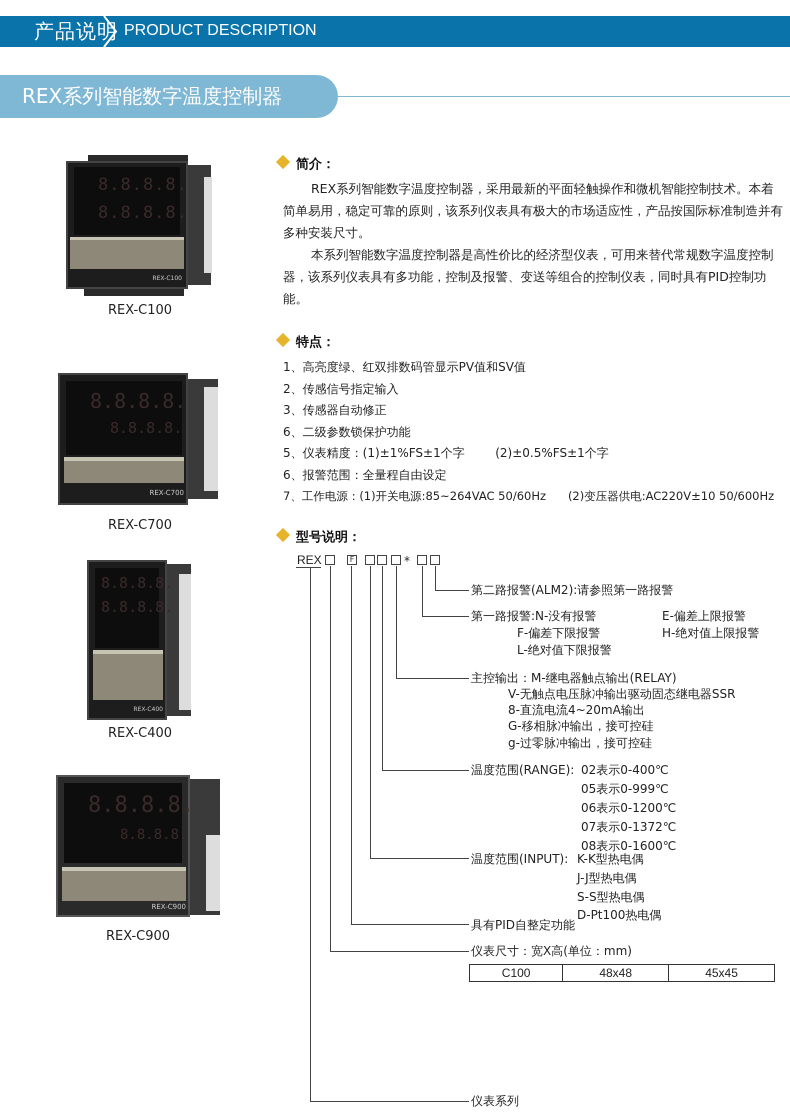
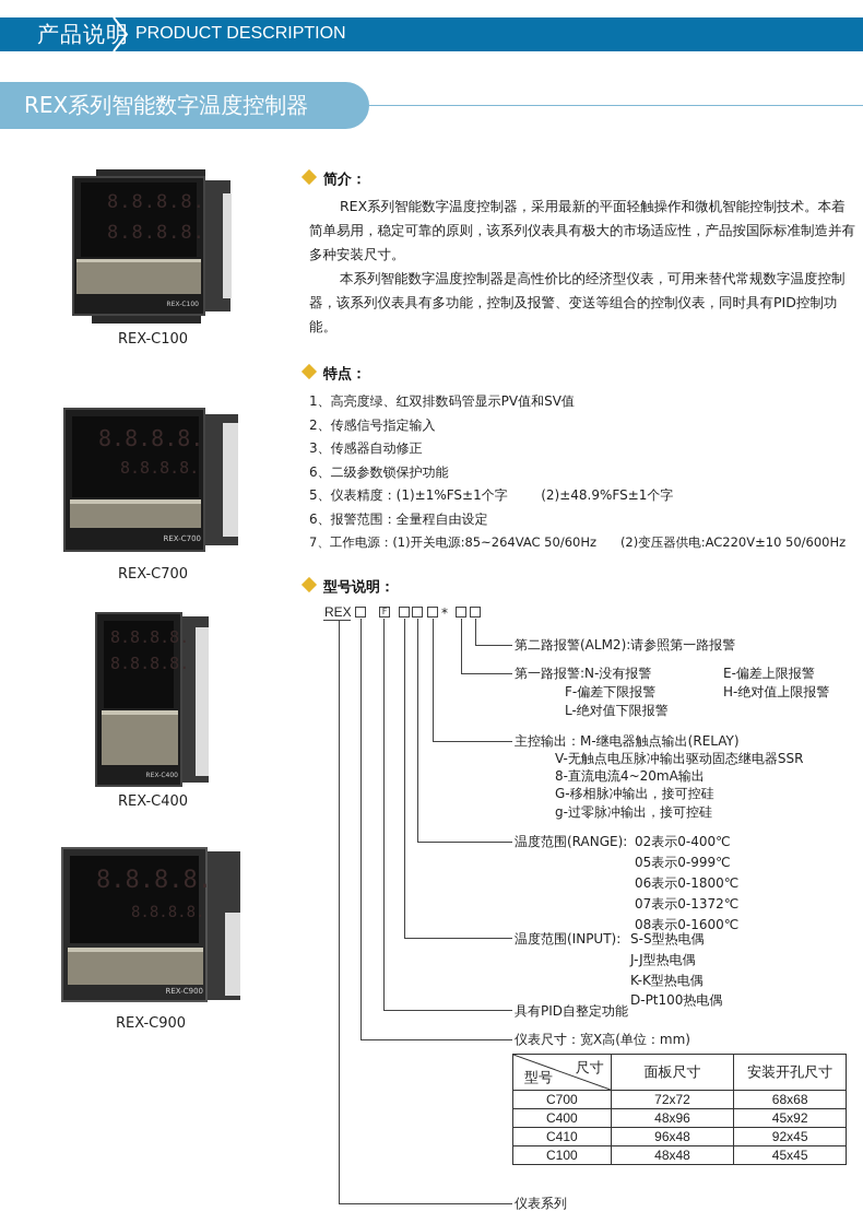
  产品说明
  PRODUCT DESCRIPTION
  REX系列智能数字温度控制器
  8.8.8.8.
  8.8.8.8.
  REX-C100
  8.8.8.8.
  8.8.8.8.
  REX-C700
  REX-C700
  8.8.8.8.
  8.8.8.8.
  REX-C400
  8.8.8.8.
  8.8.8.8.
  REX-C900
  REX-C900
  简介：
  REX系列智能数字温度控制器，采用最新的平面轻触操作和微机智能控制技术。本着简单易用，稳定可靠的原则，该系列仪表具有极大的市场适应性，产品按国际标准制造并有多种安装尺寸。
  本系列智能数字温度控制器是高性价比的经济型仪表，可用来替代常规数字温度控制器，该系列仪表具有多功能，控制及报警、变送等组合的控制仪表，同时具有PID控制功能。
  特点：
  1、高亮度绿、红双排数码管显示PV值和SV值
  2、传感信号指定输入
  3、传感器自动修正
  6、二级参数锁保护功能
- 5、仪表精度：(1)±1%FS±1个字 (2)±0.5%FS±1个字
+ 5、仪表精度：(1)±1%FS±1个字 (2)±48.9%FS±1个字
  6、报警范围：全量程自由设定
  7、工作电源：(1)开关电源:85~264VAC 50/60Hz (2)变压器供电:AC220V±10 50/600Hz
  型号说明：
  REX
  F
  *
  第二路报警(ALM2):请参照第一路报警
  第一路报警:N-没有报警
  F-偏差下限报警
  L-绝对值下限报警
  E-偏差上限报警
  H-绝对值上限报警
  主控输出：M-继电器触点输出(RELAY)
  V-无触点电压脉冲输出驱动固态继电器SSR
  8-直流电流4~20mA输出
  G-移相脉冲输出，接可控硅
  g-过零脉冲输出，接可控硅
  温度范围(RANGE):
  02表示0-400℃
  05表示0-999℃
- 06表示0-1200℃
+ 06表示0-1800℃
  07表示0-1372℃
  08表示0-1600℃
  温度范围(INPUT):
- K-K型热电偶
+ S-S型热电偶
  J-J型热电偶
- S-S型热电偶
+ K-K型热电偶
  D-Pt100热电偶
  具有PID自整定功能
  仪表尺寸：宽X高(单位：mm)
  仪表系列
+ 尺寸 型号	面板尺寸	安装开孔尺寸
+ C700	72x72	68x68
+ C400	48x96	45x92
+ C410	96x48	92x45
  C100	48x48	45x45
